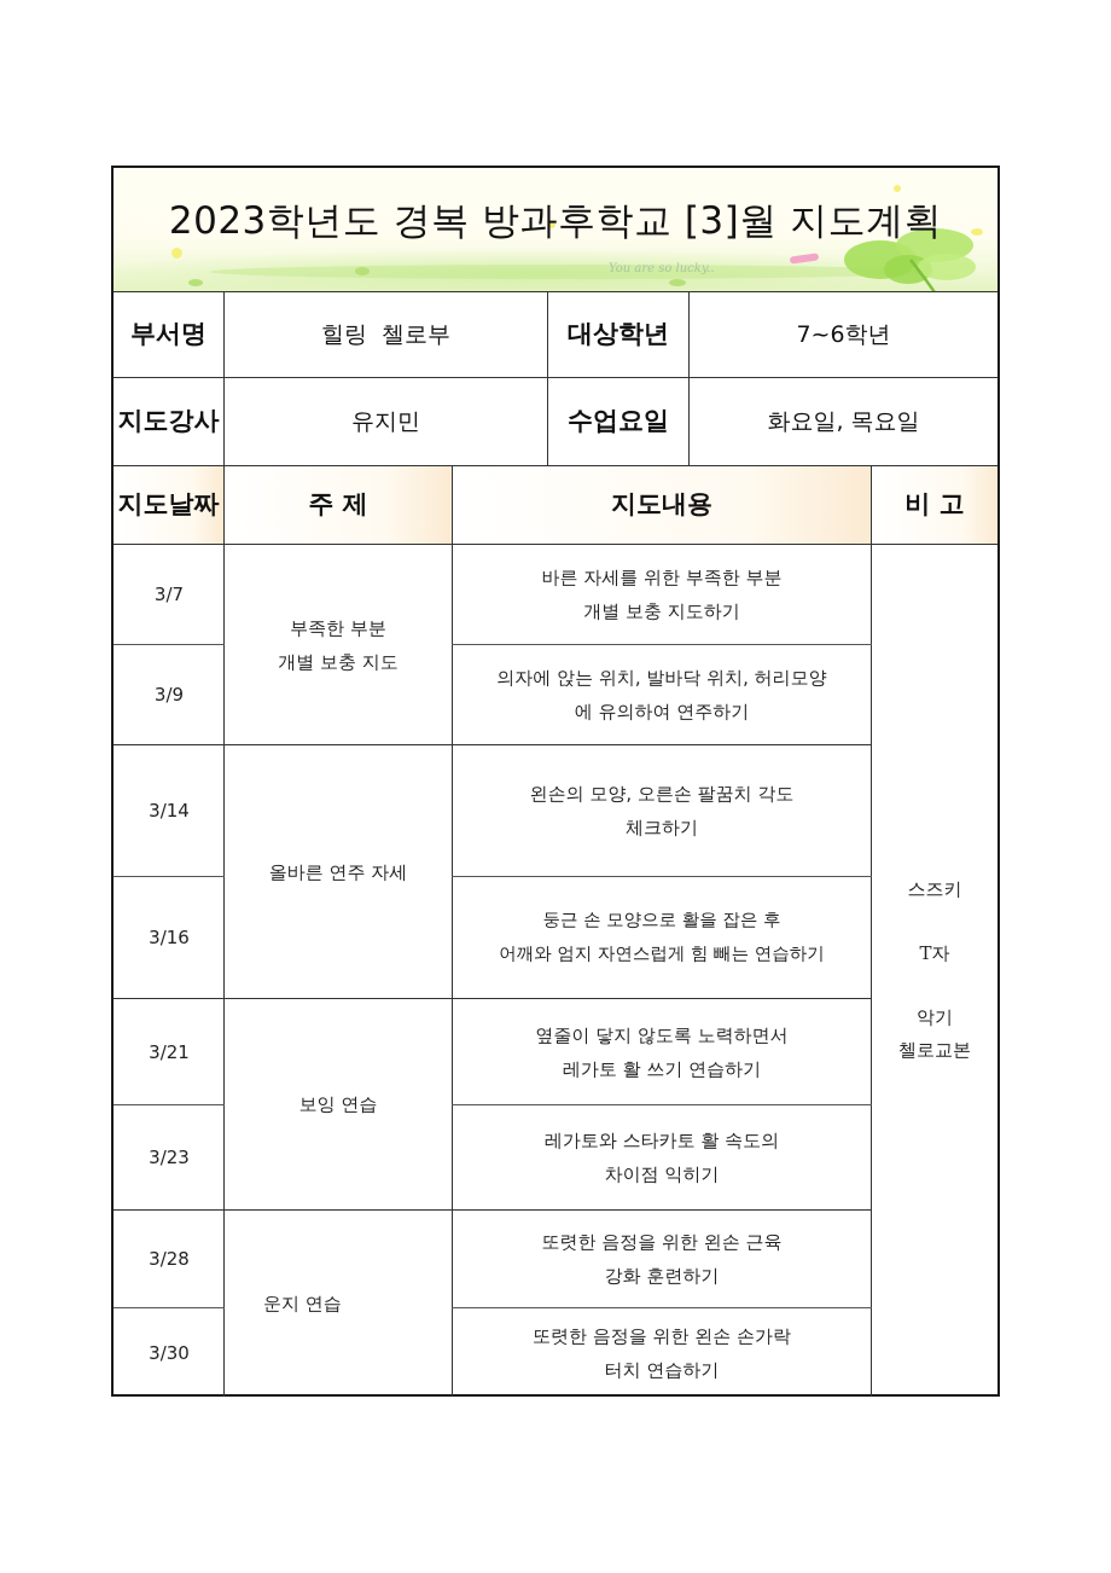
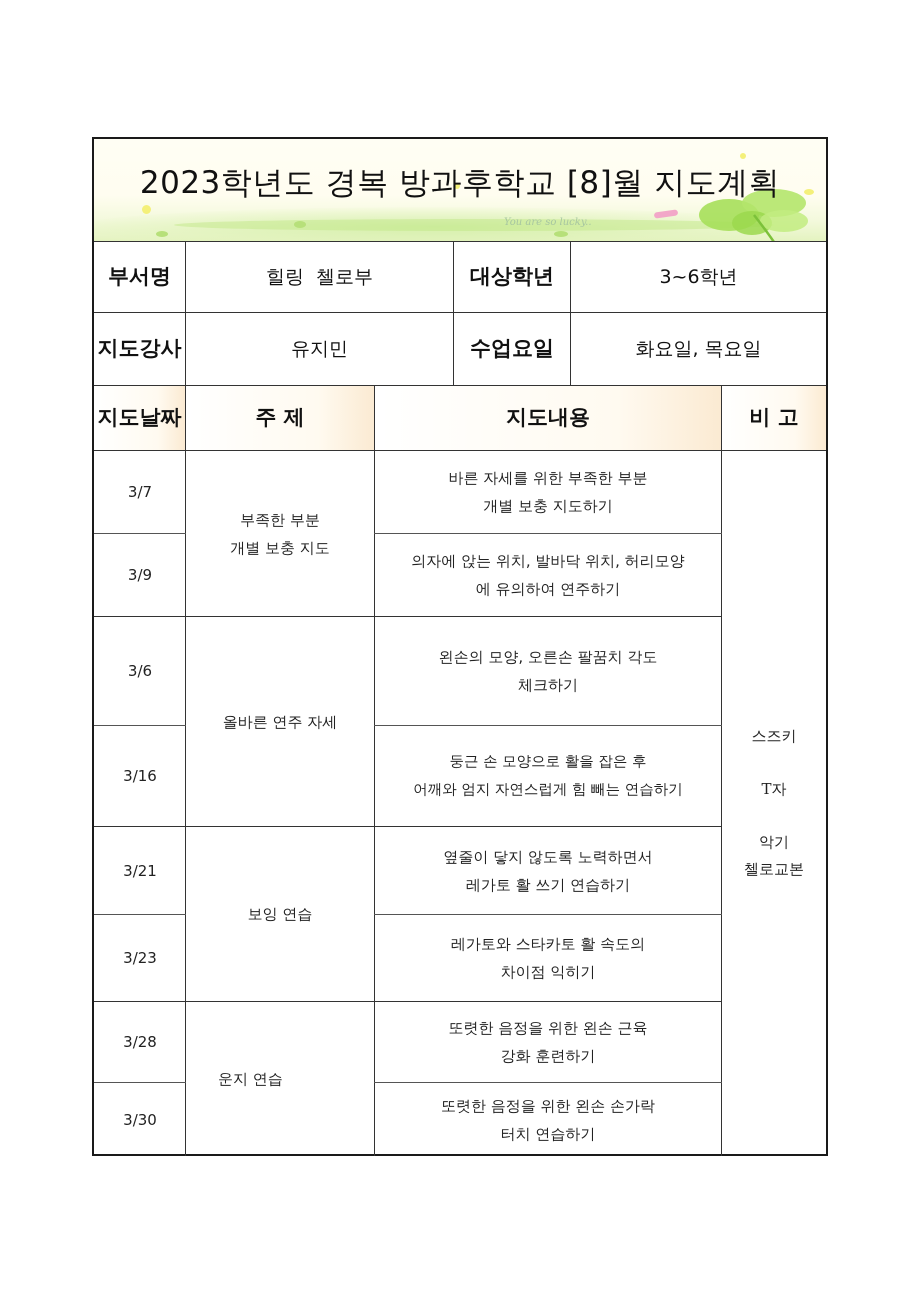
  You are so lucky..
- 2023학년도 경복 방과후학교 [3]월 지도계획
+ 2023학년도 경복 방과후학교 [8]월 지도계획
  부서명
  힐링 첼로부
  대상학년
- 7~6학년
+ 3~6학년
  지도강사
  유지민
  수업요일
  화요일, 목요일
  지도날짜
  주 제
  지도내용
  비 고
  3/7
  3/9
  부족한 부분
  개별 보충 지도
  바른 자세를 위한 부족한 부분
  개별 보충 지도하기
  의자에 앉는 위치, 발바닥 위치, 허리모양
  에 유의하여 연주하기
- 3/14
+ 3/6
  3/16
  올바른 연주 자세
  왼손의 모양, 오른손 팔꿈치 각도
  체크하기
  둥근 손 모양으로 활을 잡은 후
  어깨와 엄지 자연스럽게 힘 빼는 연습하기
  3/21
  3/23
  보잉 연습
  옆줄이 닿지 않도록 노력하면서
  레가토 활 쓰기 연습하기
  레가토와 스타카토 활 속도의
  차이점 익히기
  3/28
  3/30
  운지 연습
  또렷한 음정을 위한 왼손 근육
  강화 훈련하기
  또렷한 음정을 위한 왼손 손가락
  터치 연습하기
  스즈키
  T자
  악기
  첼로교본
